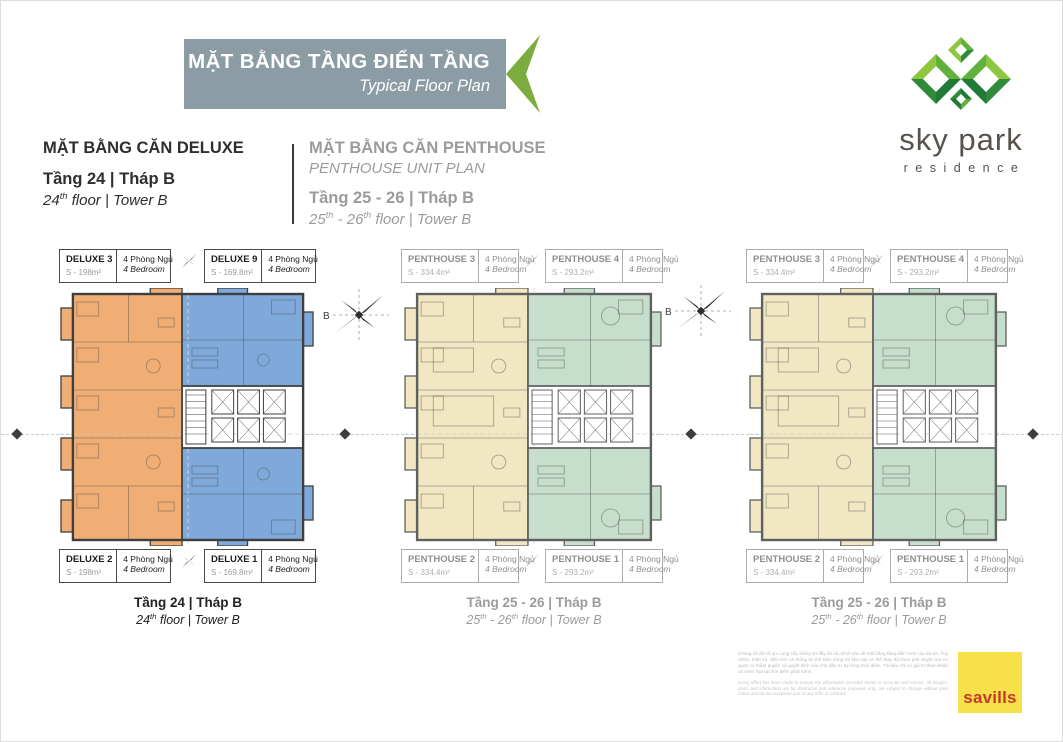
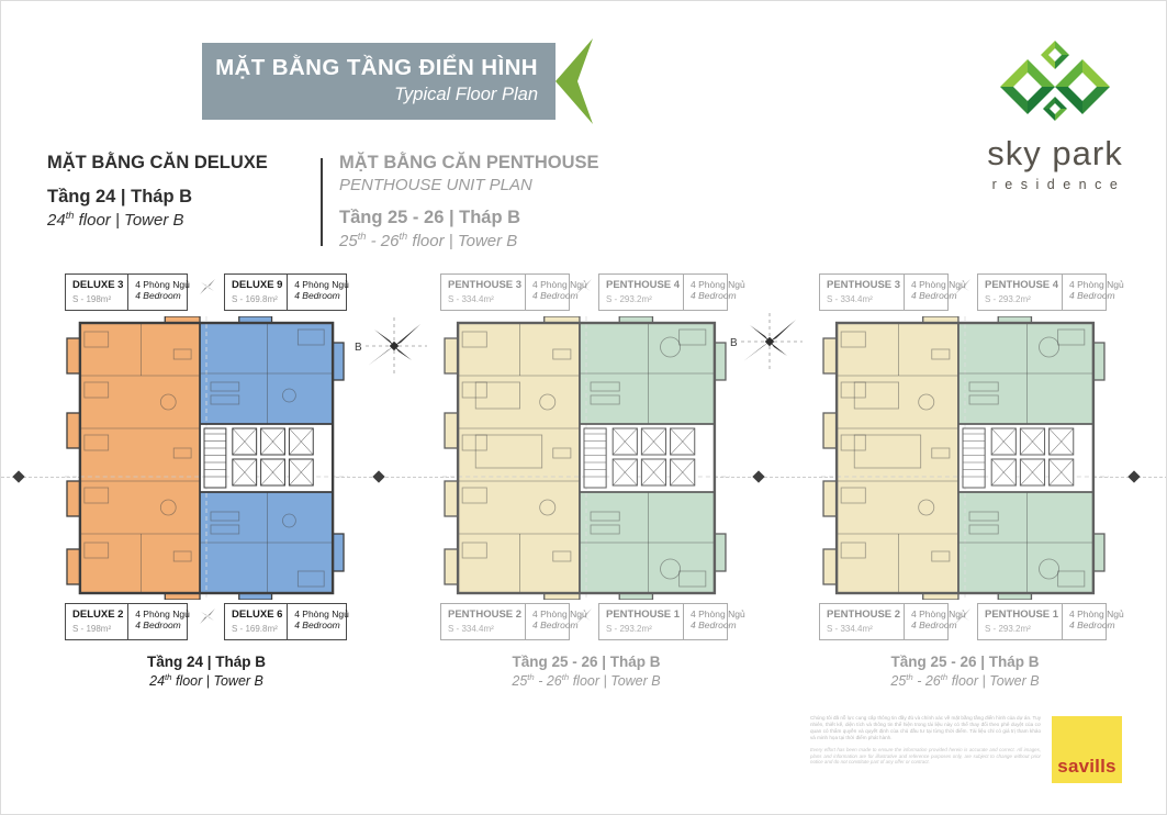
- MẶT BẰNG TẦNG ĐIỂN TẦNG
+ MẶT BẰNG TẦNG ĐIỂN HÌNH
  Typical Floor Plan
  sky park
  residence
  MẶT BẰNG CĂN DELUXE
  Tầng 24 | Tháp B
  24th floor | Tower B
  MẶT BẰNG CĂN PENTHOUSE
  PENTHOUSE UNIT PLAN
  Tầng 25 - 26 | Tháp B
  25th - 26th floor | Tower B
  DELUXE 3
  S - 198m²
  4 Phòng Ngủ
  4 Bedroom
  DELUXE 9
  S - 169.8m²
  4 Phòng Ngủ
  4 Bedroom
  DELUXE 2
  S - 198m²
  4 Phòng Ngủ
  4 Bedroom
- DELUXE 1
+ DELUXE 6
  S - 169.8m²
  4 Phòng Ngủ
  4 Bedroom
  Tầng 24 | Tháp B
  24th floor | Tower B
  B
  PENTHOUSE 3
  S - 334.4m²
  4 Phòng Ngủ
  4 Bedroom
  PENTHOUSE 4
  S - 293.2m²
  4 Phòng Ngủ
  4 Bedroom
  PENTHOUSE 2
  S - 334.4m²
  4 Phòng Ngủ
  4 Bedroom
  PENTHOUSE 1
  S - 293.2m²
  4 Phòng Ngủ
  4 Bedroom
  Tầng 25 - 26 | Tháp B
  25th - 26th floor | Tower B
  B
  PENTHOUSE 3
  S - 334.4m²
  4 Phòng Ngủ
  4 Bedroom
  PENTHOUSE 4
  S - 293.2m²
  4 Phòng Ngủ
  4 Bedroom
  PENTHOUSE 2
  S - 334.4m²
  4 Phòng Ngủ
  4 Bedroom
  PENTHOUSE 1
  S - 293.2m²
  4 Phòng Ngủ
  4 Bedroom
  Tầng 25 - 26 | Tháp B
  25th - 26th floor | Tower B
  savills
